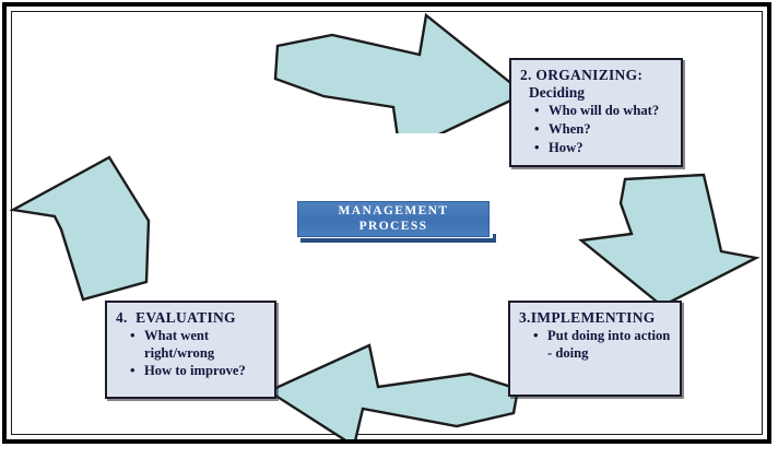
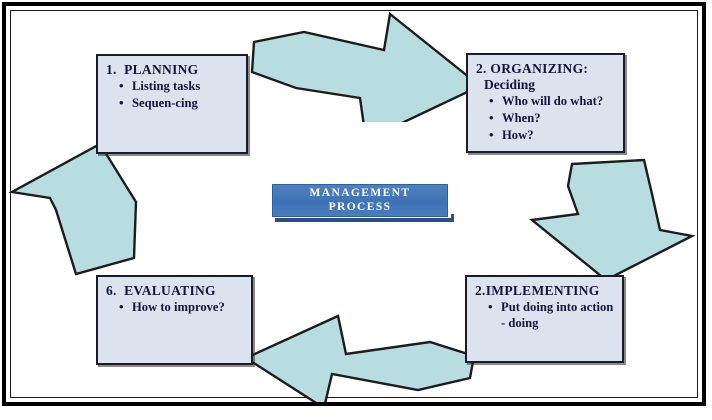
+ 1. PLANNING
+ Listing tasks
+ Sequen-cing
  2. ORGANIZING:
  Deciding
  Who will do what?
  When?
  How?
- 3.IMPLEMENTING
+ 2.IMPLEMENTING
  Put doing into action - doing
- 4. EVALUATING
+ 6. EVALUATING
- What went right/wrong
  How to improve?
  MANAGEMENT
  PROCESS
